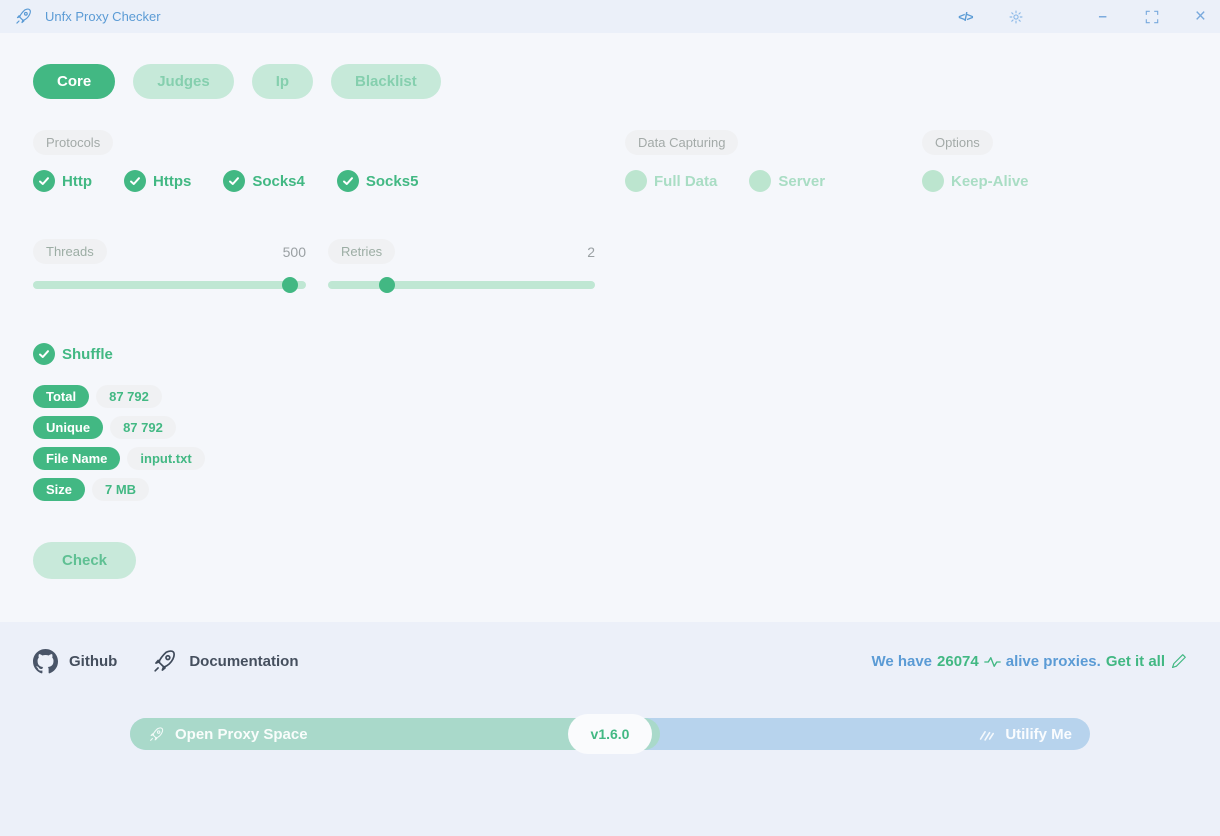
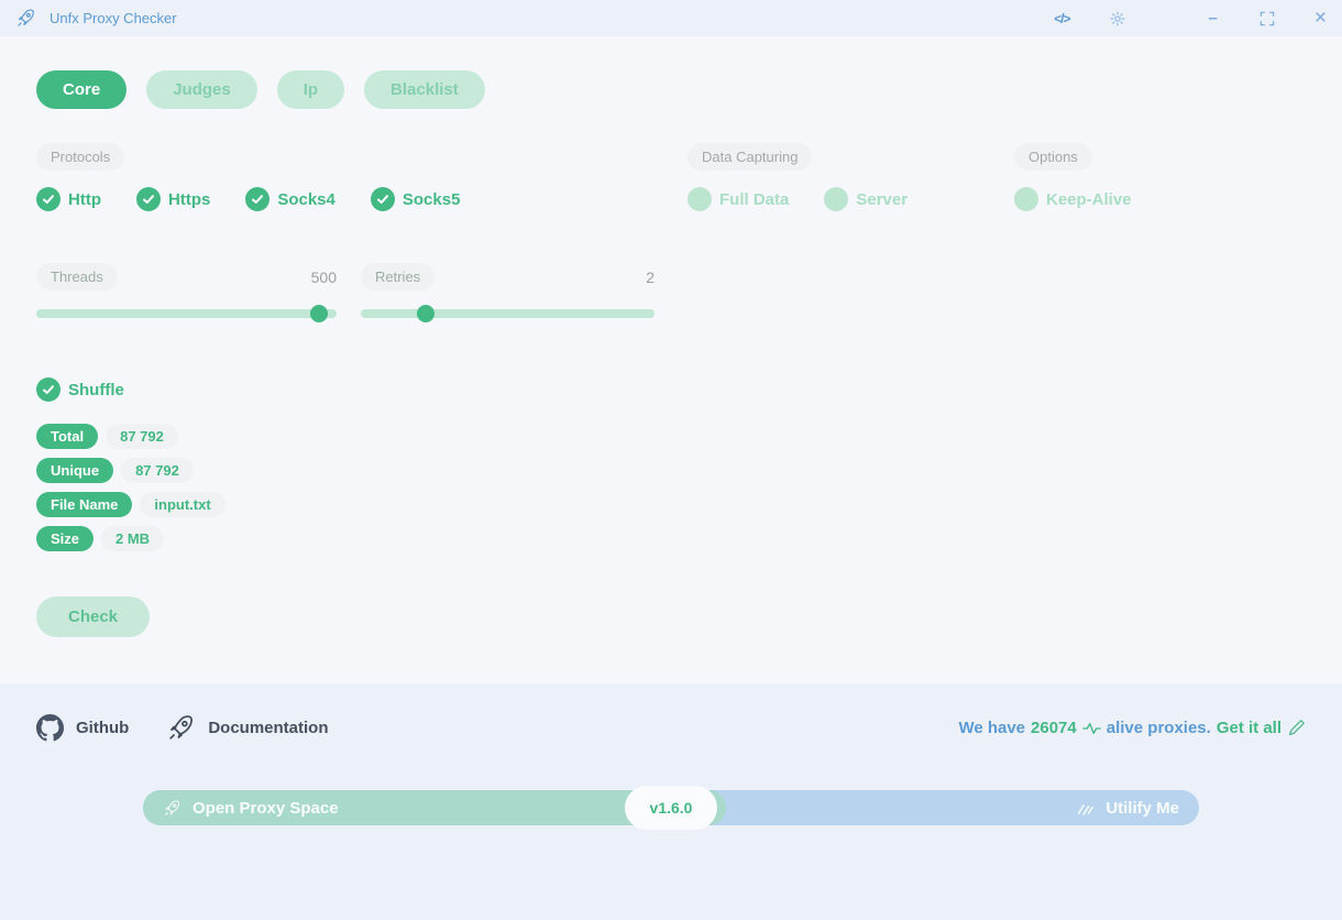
  Unfx Proxy Checker
  </>
  –
  ×
  Core
  Judges
  Ip
  Blacklist
  Protocols
  Data Capturing
  Options
  Http
  Https
  Socks4
  Socks5
  Full Data
  Server
  Keep-Alive
  Threads
  500
  Retries
  2
  Shuffle
  Total
  87 792
  Unique
  87 792
  File Name
  input.txt
  Size
- 7 MB
+ 2 MB
  Check
  Github
  Documentation
  We have
  26074
  alive proxies.
  Get it all
  Open Proxy Space
  Utilify Me
  v1.6.0
